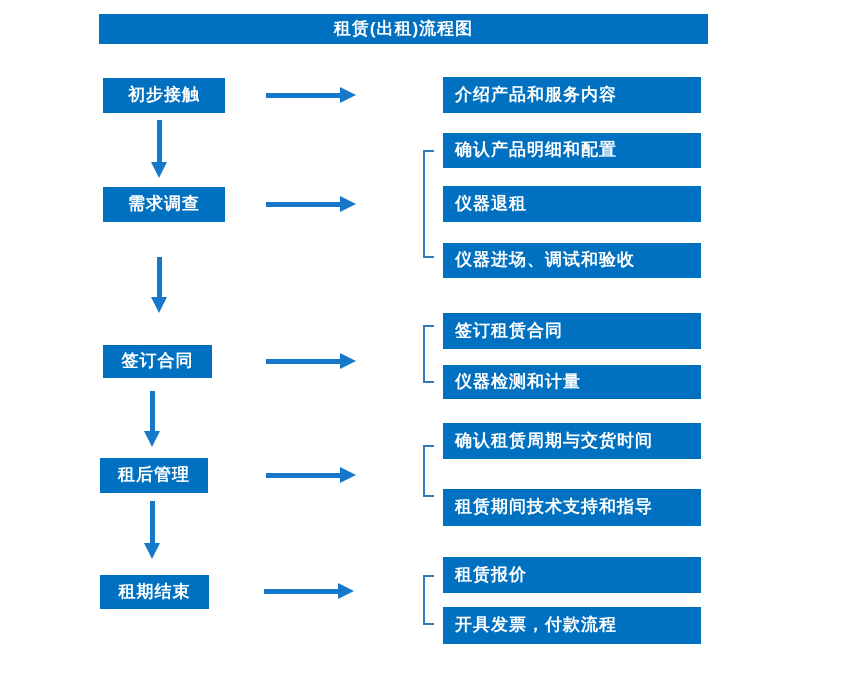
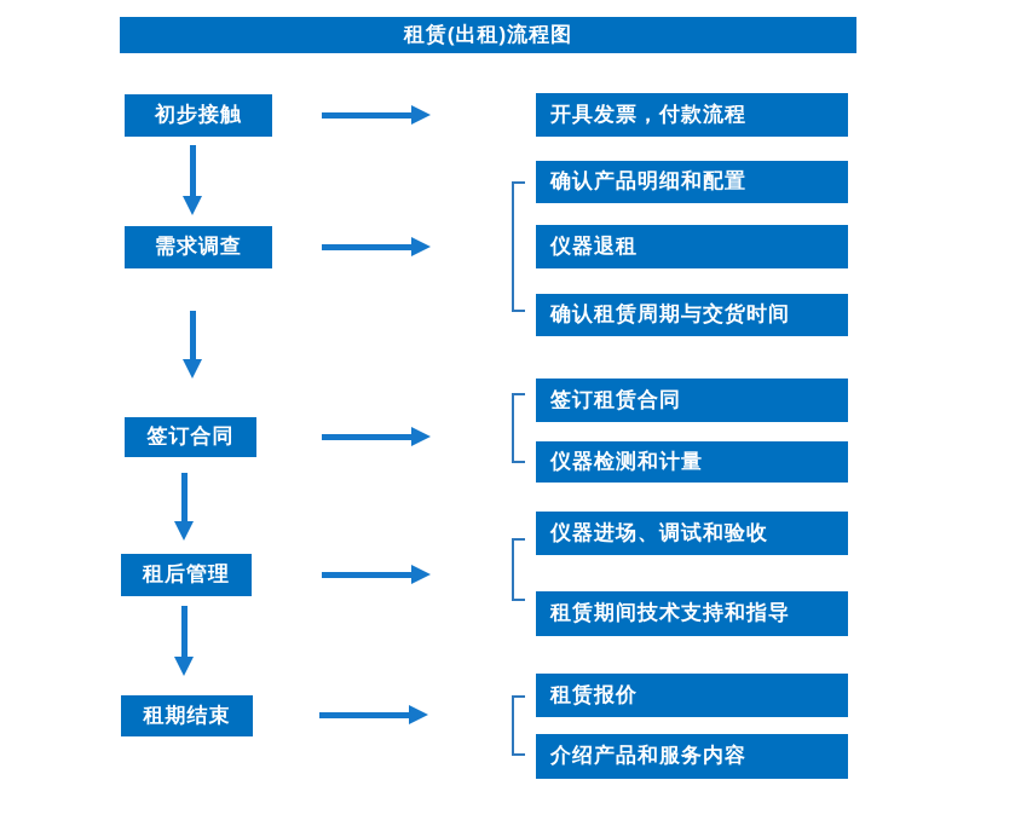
  租赁(出租)流程图
  初步接触
  需求调查
  签订合同
  租后管理
  租期结束
- 介绍产品和服务内容
+ 开具发票，付款流程
  确认产品明细和配置
  仪器退租
- 仪器进场、调试和验收
+ 确认租赁周期与交货时间
  签订租赁合同
  仪器检测和计量
- 确认租赁周期与交货时间
+ 仪器进场、调试和验收
  租赁期间技术支持和指导
  租赁报价
- 开具发票，付款流程
+ 介绍产品和服务内容
